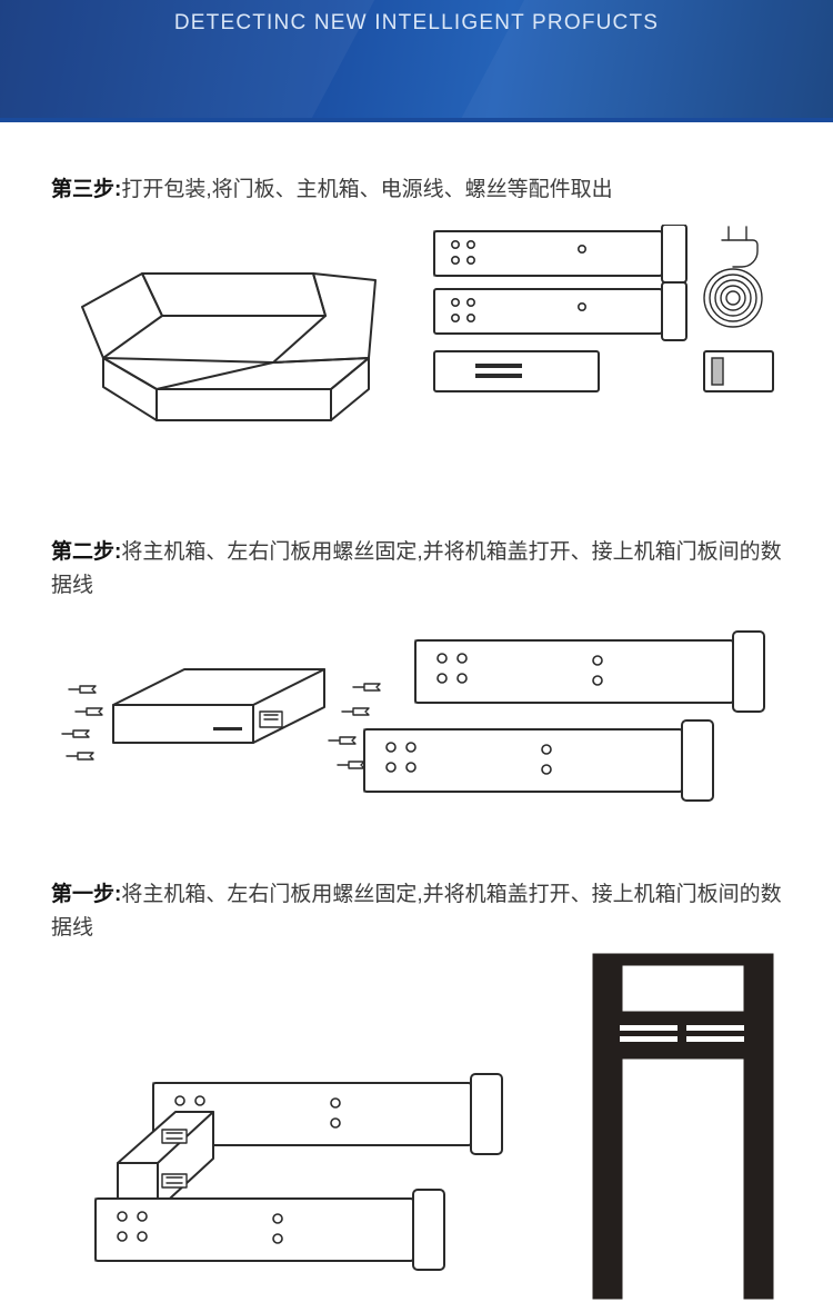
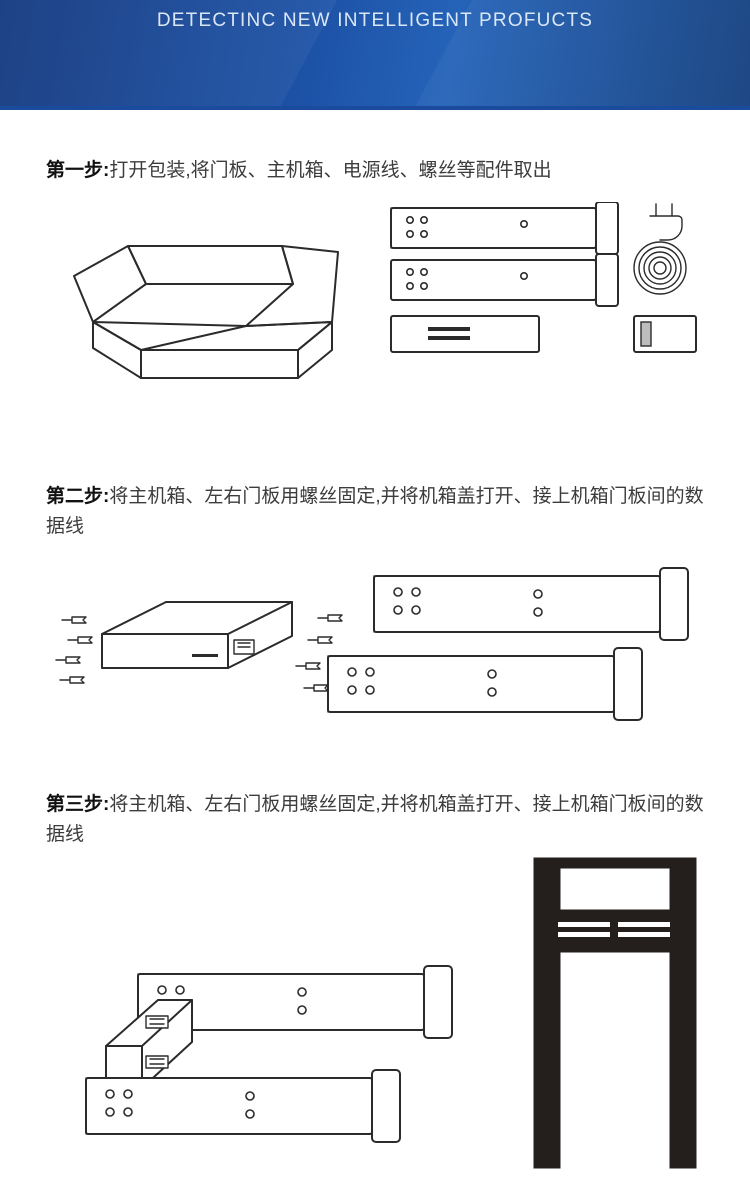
  DETECTINC NEW INTELLIGENT PROFUCTS
- 第三步:打开包装,将门板、主机箱、电源线、螺丝等配件取出
+ 第一步:打开包装,将门板、主机箱、电源线、螺丝等配件取出
  第二步:将主机箱、左右门板用螺丝固定,并将机箱盖打开、接上机箱门板间的数据线
- 第一步:将主机箱、左右门板用螺丝固定,并将机箱盖打开、接上机箱门板间的数据线
+ 第三步:将主机箱、左右门板用螺丝固定,并将机箱盖打开、接上机箱门板间的数据线
